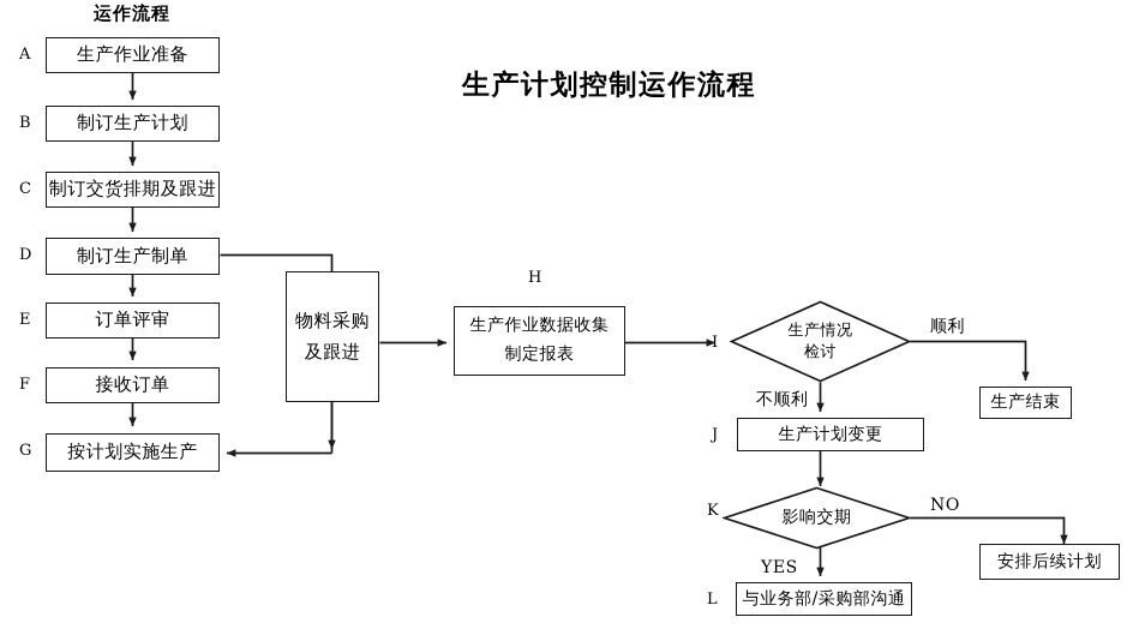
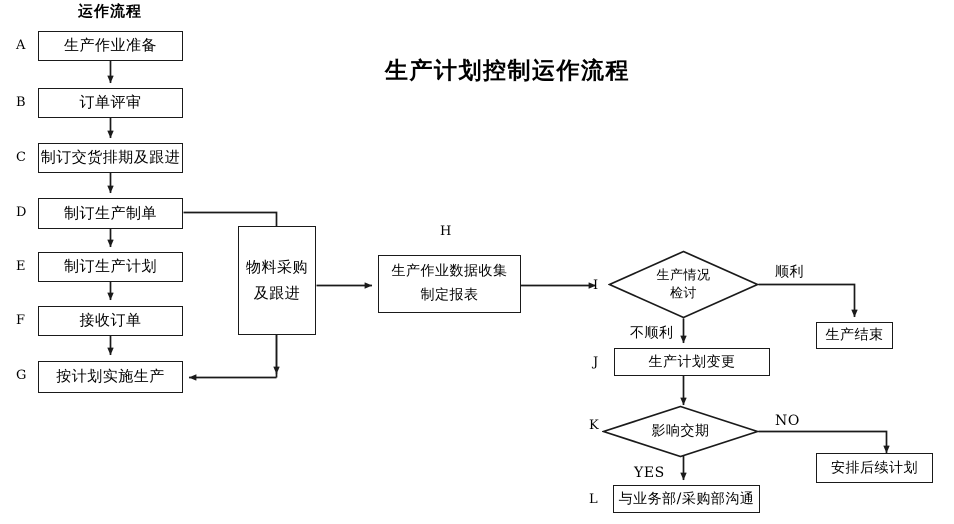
  运作流程
  生产计划控制运作流程
  A
  B
  C
  D
  E
  F
  G
  生产作业准备
- 制订生产计划
+ 订单评审
  制订交货排期及跟进
  制订生产制单
- 订单评审
+ 制订生产计划
  接收订单
  按计划实施生产
  物料采购
  及跟进
  H
  生产作业数据收集
  制定报表
  I
  生产情况
  检讨
  顺利
  不顺利
  生产结束
  J
  生产计划变更
  K
  影响交期
  NO
  YES
  安排后续计划
  L
  与业务部/采购部沟通
